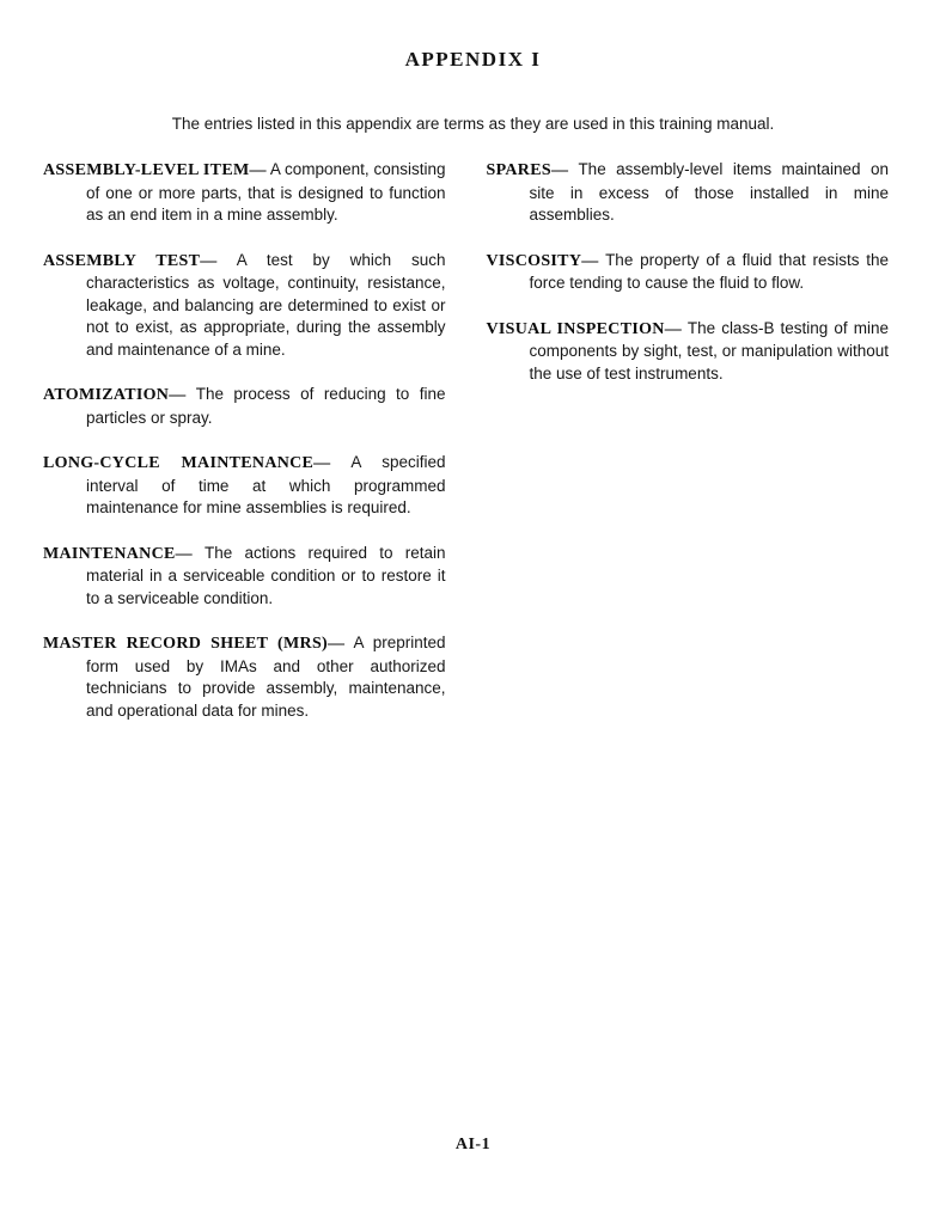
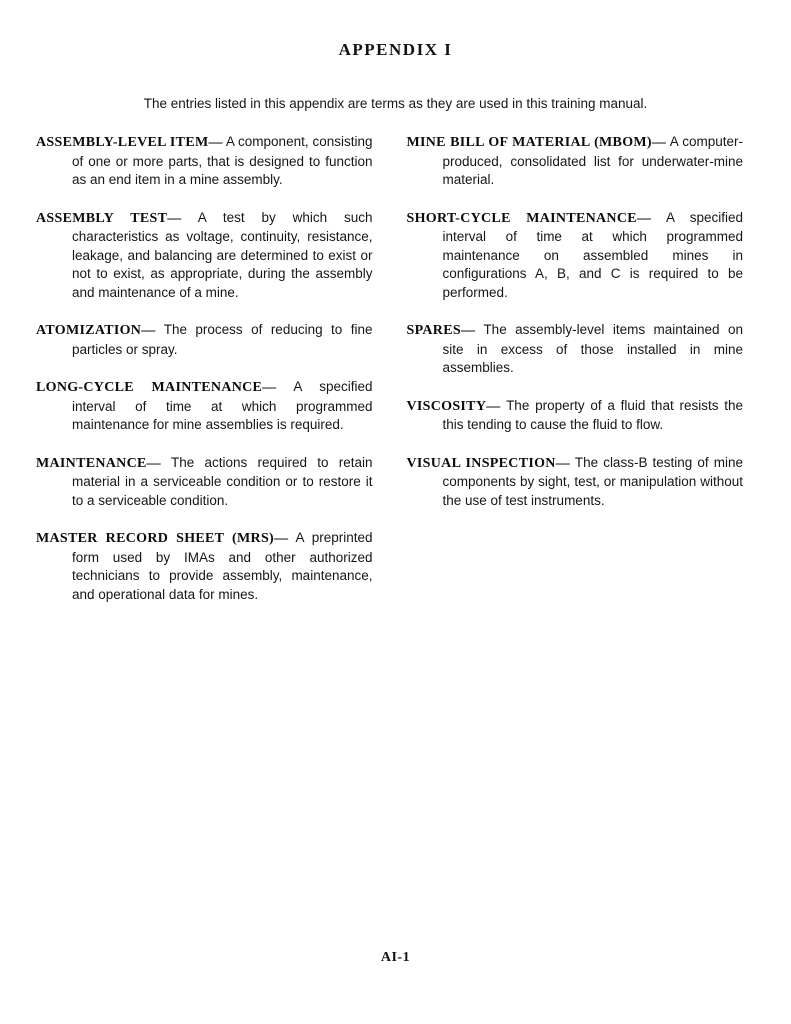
  APPENDIX I
  The entries listed in this appendix are terms as they are used in this training manual.
  ASSEMBLY-LEVEL ITEM— A component, consisting of one or more parts, that is designed to function as an end item in a mine assembly.
  ASSEMBLY TEST— A test by which such characteristics as voltage, continuity, resistance, leakage, and balancing are determined to exist or not to exist, as appropriate, during the assembly and maintenance of a mine.
  ATOMIZATION— The process of reducing to fine particles or spray.
  LONG-CYCLE MAINTENANCE— A specified interval of time at which programmed maintenance for mine assemblies is required.
  MAINTENANCE— The actions required to retain material in a serviceable condition or to restore it to a serviceable condition.
  MASTER RECORD SHEET (MRS)— A preprinted form used by IMAs and other authorized technicians to provide assembly, maintenance, and operational data for mines.
+ MINE BILL OF MATERIAL (MBOM)— A computer-produced, consolidated list for underwater-mine material.
+ SHORT-CYCLE MAINTENANCE— A specified interval of time at which programmed maintenance on assembled mines in configurations A, B, and C is required to be performed.
  SPARES— The assembly-level items maintained on site in excess of those installed in mine assemblies.
- VISCOSITY— The property of a fluid that resists the force tending to cause the fluid to flow.
+ VISCOSITY— The property of a fluid that resists the this tending to cause the fluid to flow.
  VISUAL INSPECTION— The class-B testing of mine components by sight, test, or manipulation without the use of test instruments.
  AI-1
